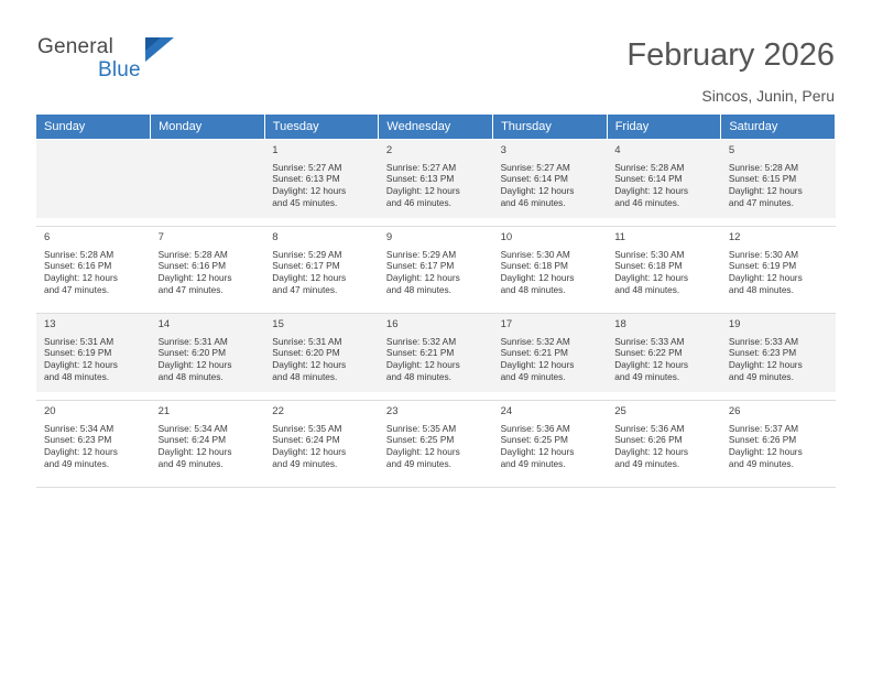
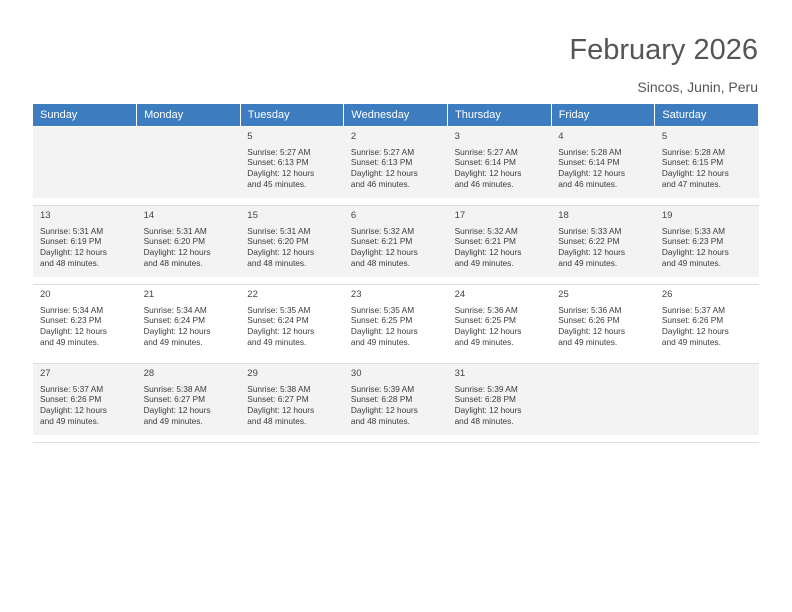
- General
- Blue
  February 2026
  Sincos, Junin, Peru
  Sunday	Monday	Tuesday	Wednesday	Thursday	Friday	Saturday
- 		1Sunrise: 5:27 AMSunset: 6:13 PMDaylight: 12 hoursand 45 minutes.	2Sunrise: 5:27 AMSunset: 6:13 PMDaylight: 12 hoursand 46 minutes.	3Sunrise: 5:27 AMSunset: 6:14 PMDaylight: 12 hoursand 46 minutes.	4Sunrise: 5:28 AMSunset: 6:14 PMDaylight: 12 hoursand 46 minutes.	5Sunrise: 5:28 AMSunset: 6:15 PMDaylight: 12 hoursand 47 minutes.
+ 		5Sunrise: 5:27 AMSunset: 6:13 PMDaylight: 12 hoursand 45 minutes.	2Sunrise: 5:27 AMSunset: 6:13 PMDaylight: 12 hoursand 46 minutes.	3Sunrise: 5:27 AMSunset: 6:14 PMDaylight: 12 hoursand 46 minutes.	4Sunrise: 5:28 AMSunset: 6:14 PMDaylight: 12 hoursand 46 minutes.	5Sunrise: 5:28 AMSunset: 6:15 PMDaylight: 12 hoursand 47 minutes.
- 6Sunrise: 5:28 AMSunset: 6:16 PMDaylight: 12 hoursand 47 minutes.	7Sunrise: 5:28 AMSunset: 6:16 PMDaylight: 12 hoursand 47 minutes.	8Sunrise: 5:29 AMSunset: 6:17 PMDaylight: 12 hoursand 47 minutes.	9Sunrise: 5:29 AMSunset: 6:17 PMDaylight: 12 hoursand 48 minutes.	10Sunrise: 5:30 AMSunset: 6:18 PMDaylight: 12 hoursand 48 minutes.	11Sunrise: 5:30 AMSunset: 6:18 PMDaylight: 12 hoursand 48 minutes.	12Sunrise: 5:30 AMSunset: 6:19 PMDaylight: 12 hoursand 48 minutes.
- 13Sunrise: 5:31 AMSunset: 6:19 PMDaylight: 12 hoursand 48 minutes.	14Sunrise: 5:31 AMSunset: 6:20 PMDaylight: 12 hoursand 48 minutes.	15Sunrise: 5:31 AMSunset: 6:20 PMDaylight: 12 hoursand 48 minutes.	16Sunrise: 5:32 AMSunset: 6:21 PMDaylight: 12 hoursand 48 minutes.	17Sunrise: 5:32 AMSunset: 6:21 PMDaylight: 12 hoursand 49 minutes.	18Sunrise: 5:33 AMSunset: 6:22 PMDaylight: 12 hoursand 49 minutes.	19Sunrise: 5:33 AMSunset: 6:23 PMDaylight: 12 hoursand 49 minutes.
+ 13Sunrise: 5:31 AMSunset: 6:19 PMDaylight: 12 hoursand 48 minutes.	14Sunrise: 5:31 AMSunset: 6:20 PMDaylight: 12 hoursand 48 minutes.	15Sunrise: 5:31 AMSunset: 6:20 PMDaylight: 12 hoursand 48 minutes.	6Sunrise: 5:32 AMSunset: 6:21 PMDaylight: 12 hoursand 48 minutes.	17Sunrise: 5:32 AMSunset: 6:21 PMDaylight: 12 hoursand 49 minutes.	18Sunrise: 5:33 AMSunset: 6:22 PMDaylight: 12 hoursand 49 minutes.	19Sunrise: 5:33 AMSunset: 6:23 PMDaylight: 12 hoursand 49 minutes.
  20Sunrise: 5:34 AMSunset: 6:23 PMDaylight: 12 hoursand 49 minutes.	21Sunrise: 5:34 AMSunset: 6:24 PMDaylight: 12 hoursand 49 minutes.	22Sunrise: 5:35 AMSunset: 6:24 PMDaylight: 12 hoursand 49 minutes.	23Sunrise: 5:35 AMSunset: 6:25 PMDaylight: 12 hoursand 49 minutes.	24Sunrise: 5:36 AMSunset: 6:25 PMDaylight: 12 hoursand 49 minutes.	25Sunrise: 5:36 AMSunset: 6:26 PMDaylight: 12 hoursand 49 minutes.	26Sunrise: 5:37 AMSunset: 6:26 PMDaylight: 12 hoursand 49 minutes.
+ 27Sunrise: 5:37 AMSunset: 6:26 PMDaylight: 12 hoursand 49 minutes.	28Sunrise: 5:38 AMSunset: 6:27 PMDaylight: 12 hoursand 49 minutes.	29Sunrise: 5:38 AMSunset: 6:27 PMDaylight: 12 hoursand 48 minutes.	30Sunrise: 5:39 AMSunset: 6:28 PMDaylight: 12 hoursand 48 minutes.	31Sunrise: 5:39 AMSunset: 6:28 PMDaylight: 12 hoursand 48 minutes.
